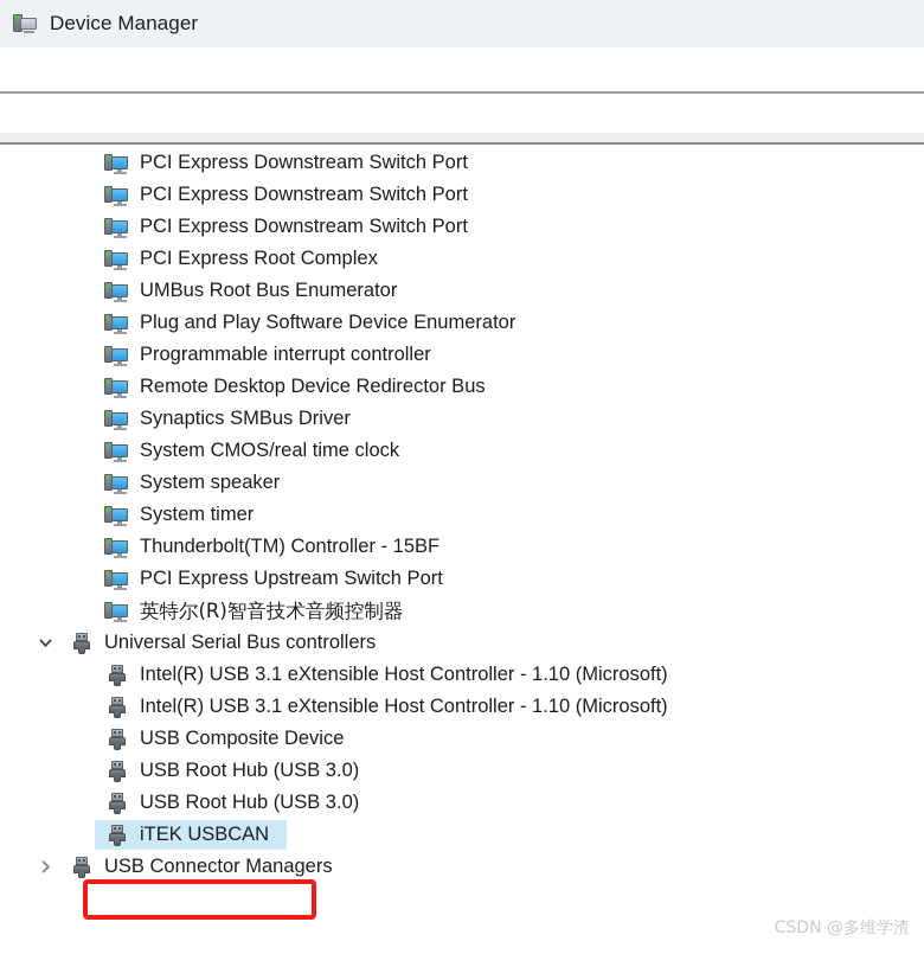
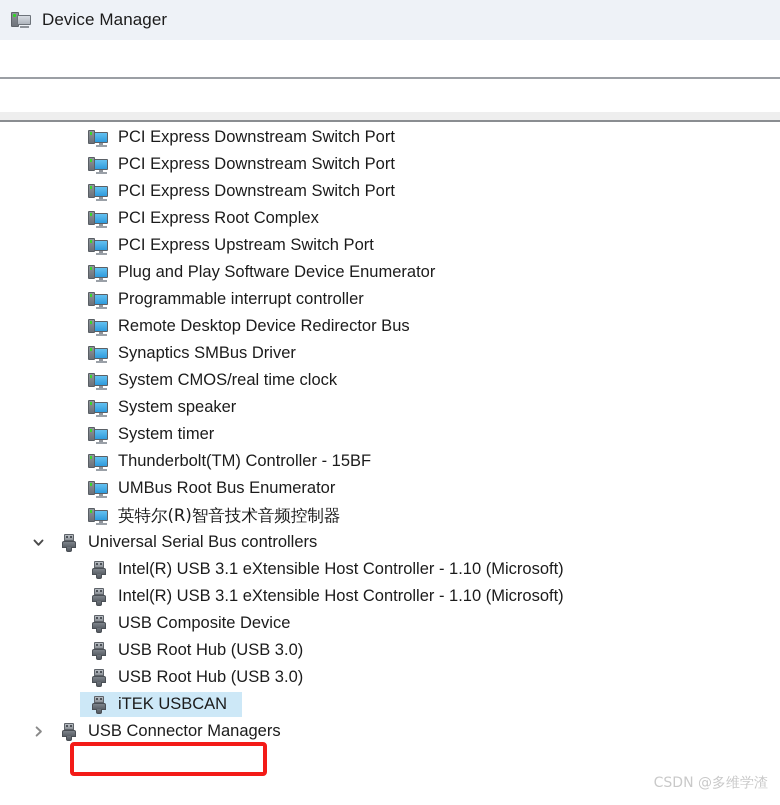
  Device Manager
  PCI Express Downstream Switch Port
  PCI Express Downstream Switch Port
  PCI Express Downstream Switch Port
  PCI Express Root Complex
- UMBus Root Bus Enumerator
+ PCI Express Upstream Switch Port
  Plug and Play Software Device Enumerator
  Programmable interrupt controller
  Remote Desktop Device Redirector Bus
  Synaptics SMBus Driver
  System CMOS/real time clock
  System speaker
  System timer
  Thunderbolt(TM) Controller - 15BF
- PCI Express Upstream Switch Port
+ UMBus Root Bus Enumerator
  英特尔(R)智音技术音频控制器
  Universal Serial Bus controllers
  Intel(R) USB 3.1 eXtensible Host Controller - 1.10 (Microsoft)
  Intel(R) USB 3.1 eXtensible Host Controller - 1.10 (Microsoft)
  USB Composite Device
  USB Root Hub (USB 3.0)
  USB Root Hub (USB 3.0)
  iTEK USBCAN
  USB Connector Managers
  CSDN @多维学渣
